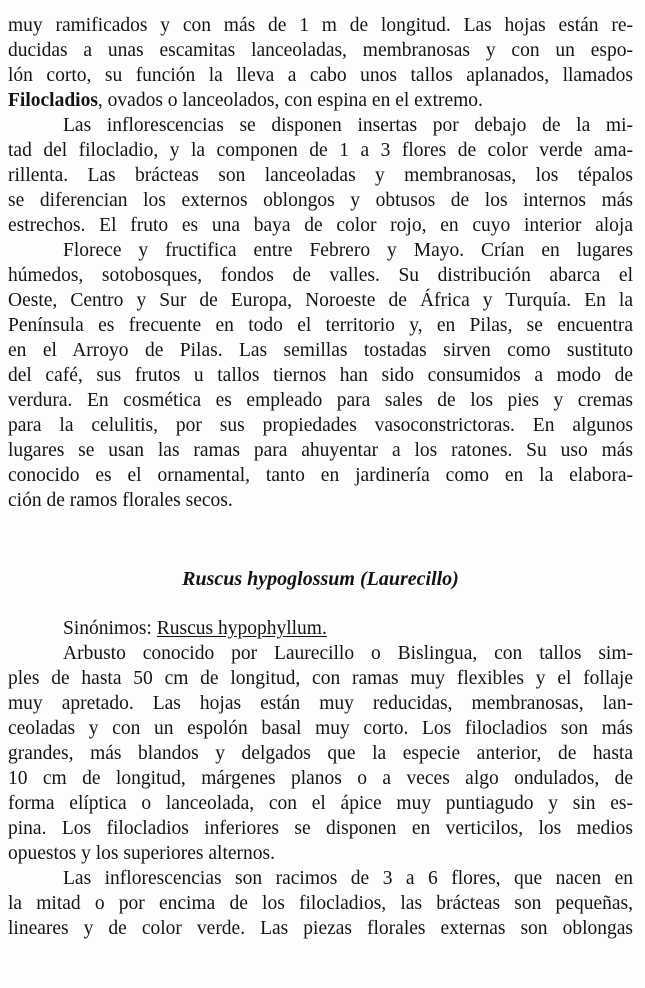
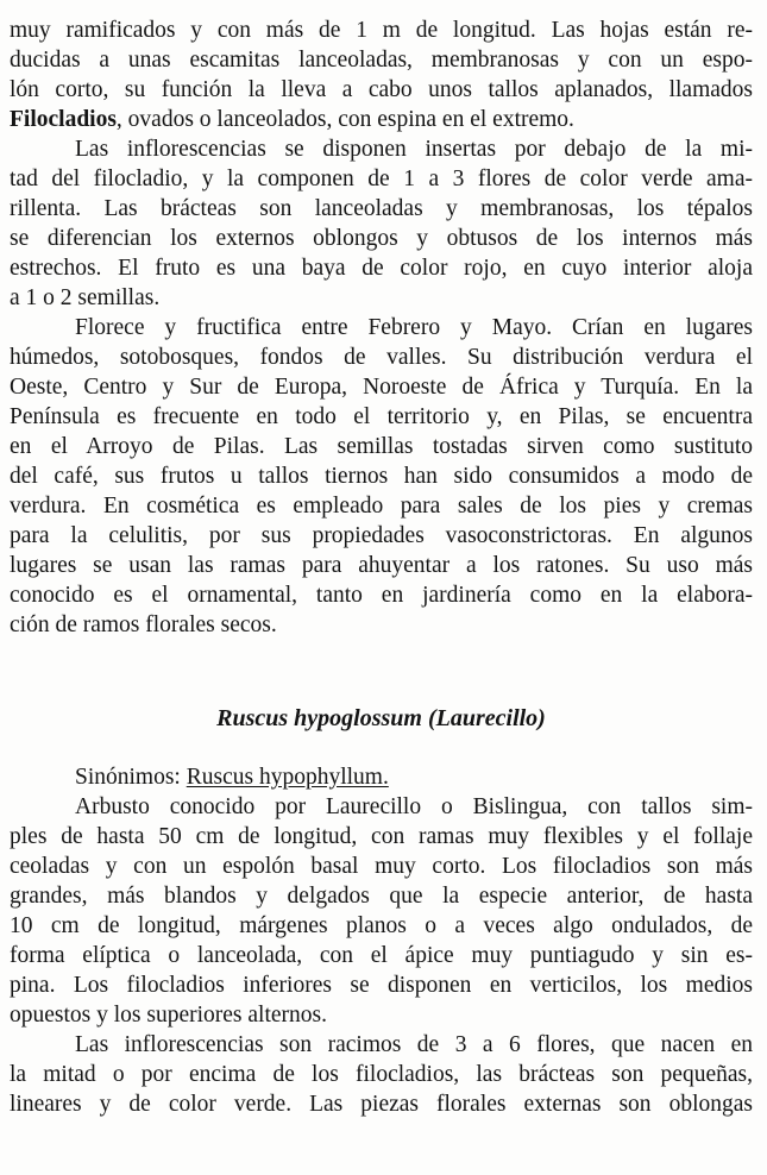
  muy ramificados y con más de 1 m de longitud. Las hojas están re-
  ducidas a unas escamitas lanceoladas, membranosas y con un espo-
  lón corto, su función la lleva a cabo unos tallos aplanados, llamados
  Filocladios, ovados o lanceolados, con espina en el extremo.
  Las inflorescencias se disponen insertas por debajo de la mi-
  tad del filocladio, y la componen de 1 a 3 flores de color verde ama-
  rillenta. Las brácteas son lanceoladas y membranosas, los tépalos
  se diferencian los externos oblongos y obtusos de los internos más
  estrechos. El fruto es una baya de color rojo, en cuyo interior aloja
+ a 1 o 2 semillas.
  Florece y fructifica entre Febrero y Mayo. Crían en lugares
- húmedos, sotobosques, fondos de valles. Su distribución abarca el
+ húmedos, sotobosques, fondos de valles. Su distribución verdura el
  Oeste, Centro y Sur de Europa, Noroeste de África y Turquía. En la
  Península es frecuente en todo el territorio y, en Pilas, se encuentra
  en el Arroyo de Pilas. Las semillas tostadas sirven como sustituto
  del café, sus frutos u tallos tiernos han sido consumidos a modo de
  verdura. En cosmética es empleado para sales de los pies y cremas
  para la celulitis, por sus propiedades vasoconstrictoras. En algunos
  lugares se usan las ramas para ahuyentar a los ratones. Su uso más
  conocido es el ornamental, tanto en jardinería como en la elabora-
  ción de ramos florales secos.
  Ruscus hypoglossum (Laurecillo)
  Sinónimos: Ruscus hypophyllum.
  Arbusto conocido por Laurecillo o Bislingua, con tallos sim-
  ples de hasta 50 cm de longitud, con ramas muy flexibles y el follaje
- muy apretado. Las hojas están muy reducidas, membranosas, lan-
  ceoladas y con un espolón basal muy corto. Los filocladios son más
  grandes, más blandos y delgados que la especie anterior, de hasta
  10 cm de longitud, márgenes planos o a veces algo ondulados, de
  forma elíptica o lanceolada, con el ápice muy puntiagudo y sin es-
  pina. Los filocladios inferiores se disponen en verticilos, los medios
  opuestos y los superiores alternos.
  Las inflorescencias son racimos de 3 a 6 flores, que nacen en
  la mitad o por encima de los filocladios, las brácteas son pequeñas,
  lineares y de color verde. Las piezas florales externas son oblongas
